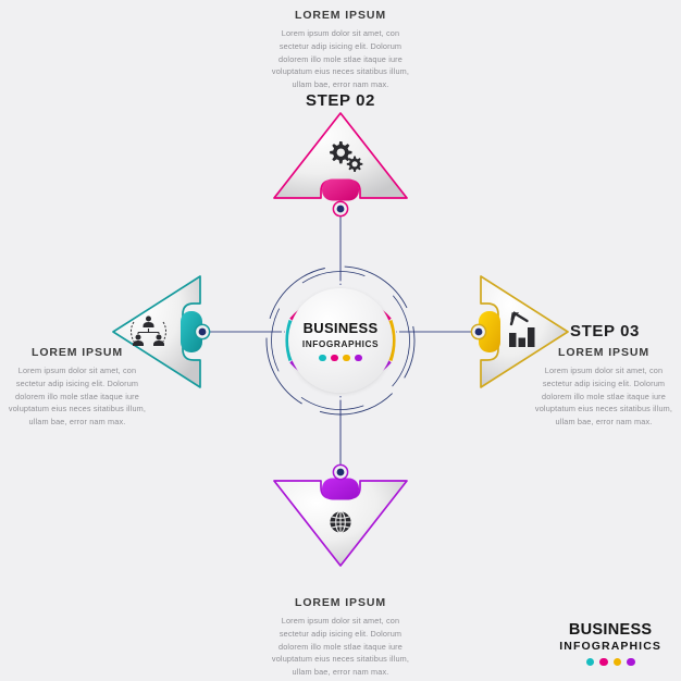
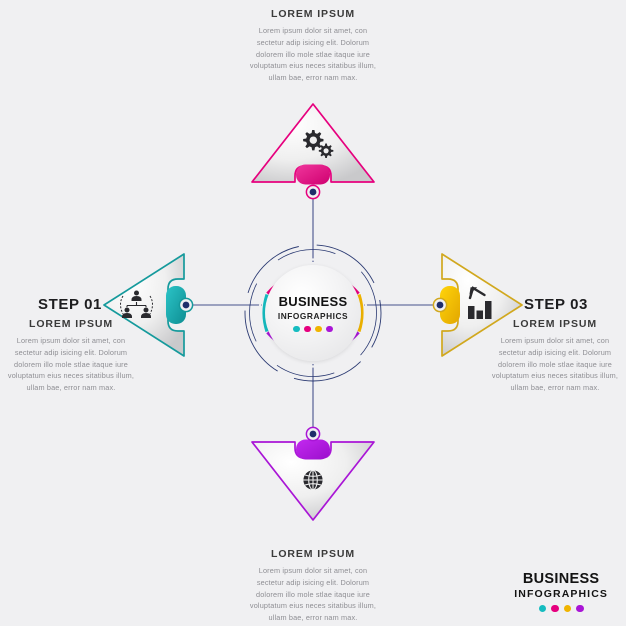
- STEP 02
  LOREM IPSUM
  Lorem ipsum dolor sit amet, con sectetur adip isicing elit. Dolorum dolorem illo mole stlae itaque iure voluptatum eius neces sitatibus illum, ullam bae, error nam max.
+ STEP 01
  LOREM IPSUM
  Lorem ipsum dolor sit amet, con sectetur adip isicing elit. Dolorum dolorem illo mole stlae itaque iure voluptatum eius neces sitatibus illum, ullam bae, error nam max.
  STEP 03
  LOREM IPSUM
  Lorem ipsum dolor sit amet, con sectetur adip isicing elit. Dolorum dolorem illo mole stlae itaque iure voluptatum eius neces sitatibus illum, ullam bae, error nam max.
  LOREM IPSUM
  Lorem ipsum dolor sit amet, con sectetur adip isicing elit. Dolorum dolorem illo mole stlae itaque iure voluptatum eius neces sitatibus illum, ullam bae, error nam max.
  BUSINESS
  INFOGRAPHICS
  BUSINESS
  INFOGRAPHICS
